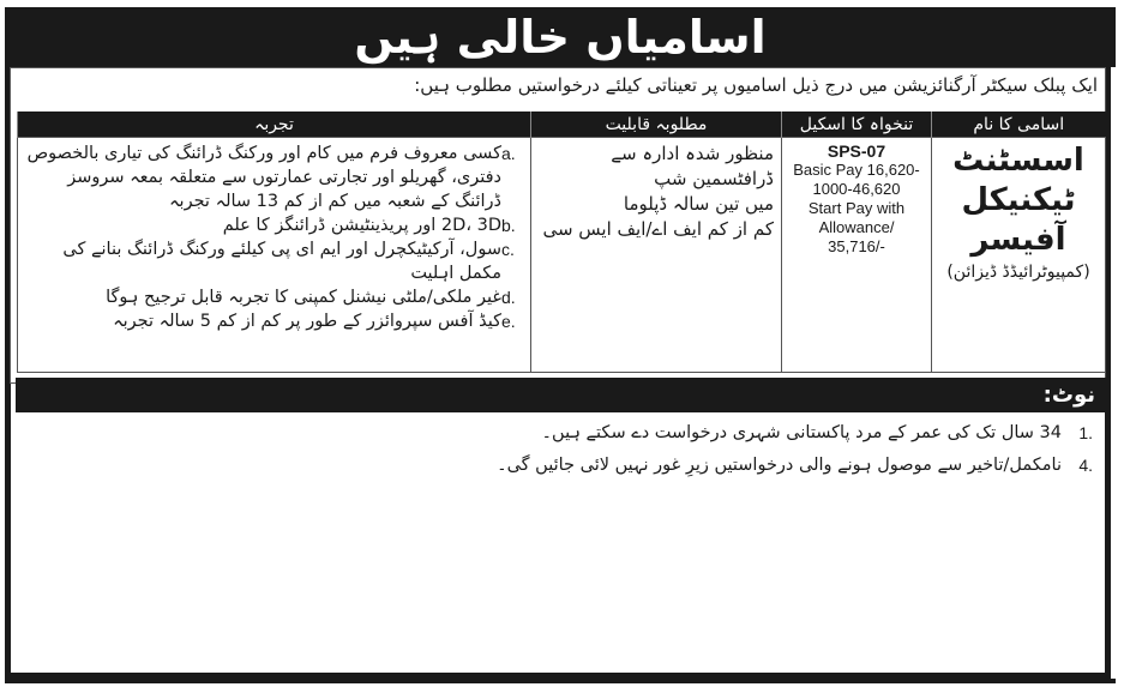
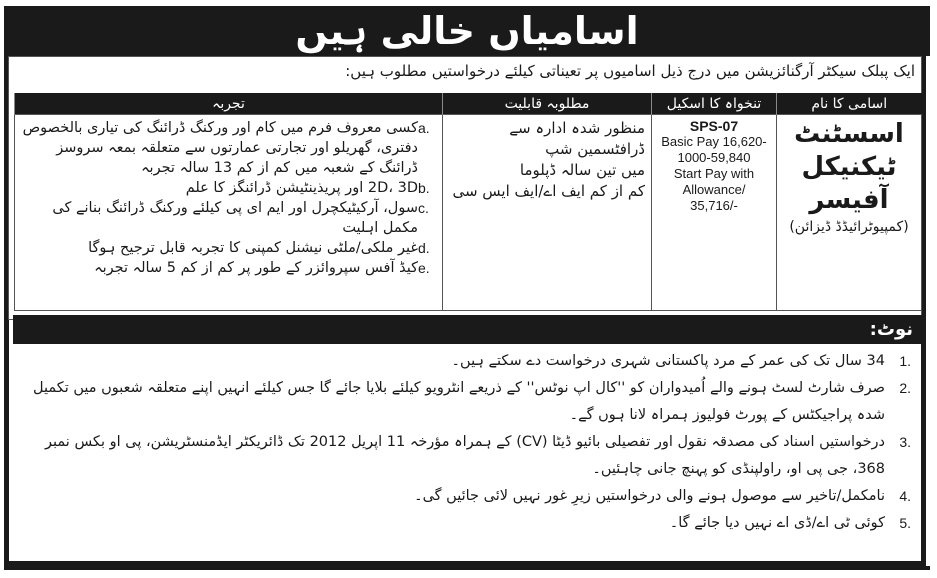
  اسامیاں خالی ہیں
  ایک پبلک سیکٹر آرگنائزیشن میں درج ذیل اسامیوں پر تعیناتی کیلئے درخواستیں مطلوب ہیں:
  اسامی کا نام	تنخواہ کا اسکیل	مطلوبہ قابلیت	تجربہ
- اسسٹنٹ ٹیکنیکل آفیسر (کمپیوٹرائیڈڈ ڈیزائن)	SPS-07 Basic Pay 16,620- 1000-46,620 Start Pay with Allowance/ 35,716/-	منظور شدہ ادارہ سے ڈرافٹسمین شپ میں تین سالہ ڈپلوما کم از کم ایف اے/ایف ایس سی	a. کسی معروف فرم میں کام اور ورکنگ ڈرائنگ کی تیاری بالخصوص دفتری، گھریلو اور تجارتی عمارتوں سے متعلقہ بمعہ سروسز ڈرائنگ کے شعبہ میں کم از کم 13 سالہ تجربہ b. 2D، 3D اور پریذینٹیشن ڈرائنگز کا علم c. سول، آرکیٹیکچرل اور ایم ای پی کیلئے ورکنگ ڈرائنگ بنانے کی مکمل اہلیت d. غیر ملکی/ملٹی نیشنل کمپنی کا تجربہ قابل ترجیح ہوگا e. کیڈ آفس سپروائزر کے طور پر کم از کم 5 سالہ تجربہ
+ اسسٹنٹ ٹیکنیکل آفیسر (کمپیوٹرائیڈڈ ڈیزائن)	SPS-07 Basic Pay 16,620- 1000-59,840 Start Pay with Allowance/ 35,716/-	منظور شدہ ادارہ سے ڈرافٹسمین شپ میں تین سالہ ڈپلوما کم از کم ایف اے/ایف ایس سی	a. کسی معروف فرم میں کام اور ورکنگ ڈرائنگ کی تیاری بالخصوص دفتری، گھریلو اور تجارتی عمارتوں سے متعلقہ بمعہ سروسز ڈرائنگ کے شعبہ میں کم از کم 13 سالہ تجربہ b. 2D، 3D اور پریذینٹیشن ڈرائنگز کا علم c. سول، آرکیٹیکچرل اور ایم ای پی کیلئے ورکنگ ڈرائنگ بنانے کی مکمل اہلیت d. غیر ملکی/ملٹی نیشنل کمپنی کا تجربہ قابل ترجیح ہوگا e. کیڈ آفس سپروائزر کے طور پر کم از کم 5 سالہ تجربہ
  نوٹ:
  1.
  34 سال تک کی عمر کے مرد پاکستانی شہری درخواست دے سکتے ہیں۔
+ 2.
+ صرف شارٹ لسٹ ہونے والے اُمیدواران کو ''کال اپ نوٹس'' کے ذریعے انٹرویو کیلئے بلایا جائے گا جس کیلئے انہیں اپنے متعلقہ شعبوں میں تکمیل شدہ پراجیکٹس کے پورٹ فولیوز ہمراہ لانا ہوں گے۔
+ 3.
+ درخواستیں اسناد کی مصدقہ نقول اور تفصیلی بائیو ڈیٹا (CV) کے ہمراہ مؤرخہ 11 اپریل 2012 تک ڈائریکٹر ایڈمنسٹریشن، پی او بکس نمبر 368، جی پی او، راولپنڈی کو پہنچ جانی چاہئیں۔
  4.
  نامکمل/تاخیر سے موصول ہونے والی درخواستیں زیرِ غور نہیں لائی جائیں گی۔
+ 5.
+ کوئی ٹی اے/ڈی اے نہیں دیا جائے گا۔
